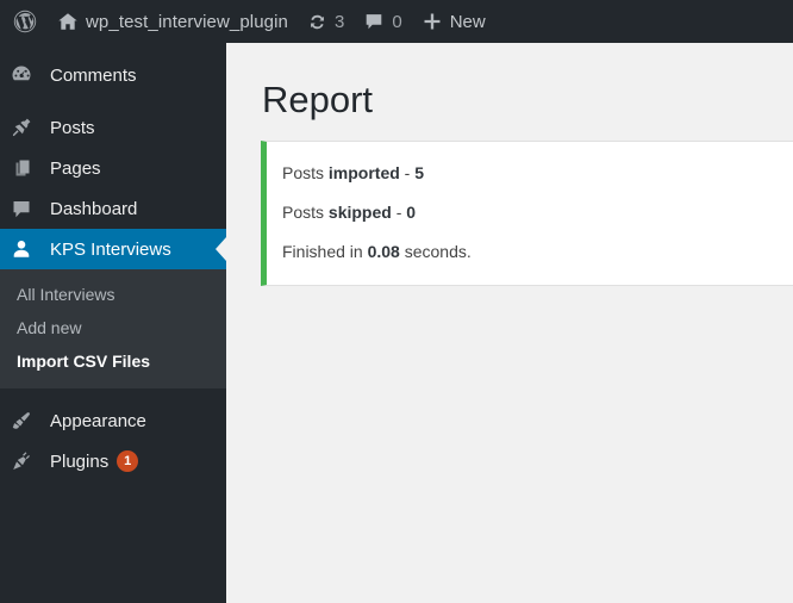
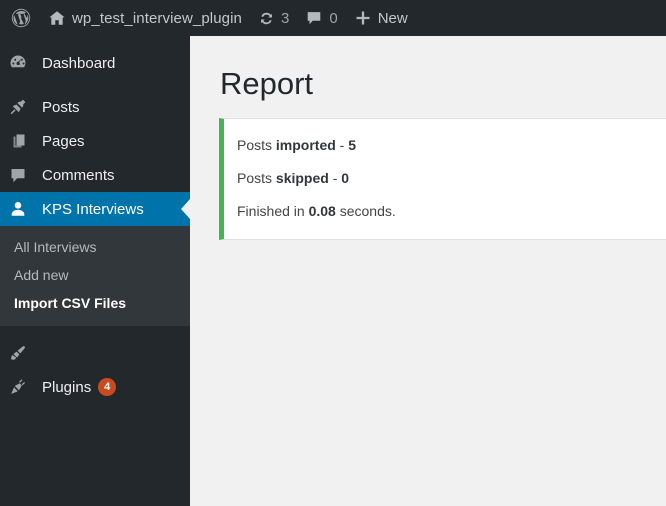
  wp_test_interview_plugin
  3
  0
  New
- Comments
+ Dashboard
  Posts
  Pages
- Dashboard
+ Comments
  KPS Interviews
  All Interviews
  Add new
  Import CSV Files
- Appearance
  Plugins
- 1
+ 4
  Report
  Posts imported - 5
  Posts skipped - 0
  Finished in 0.08 seconds.
